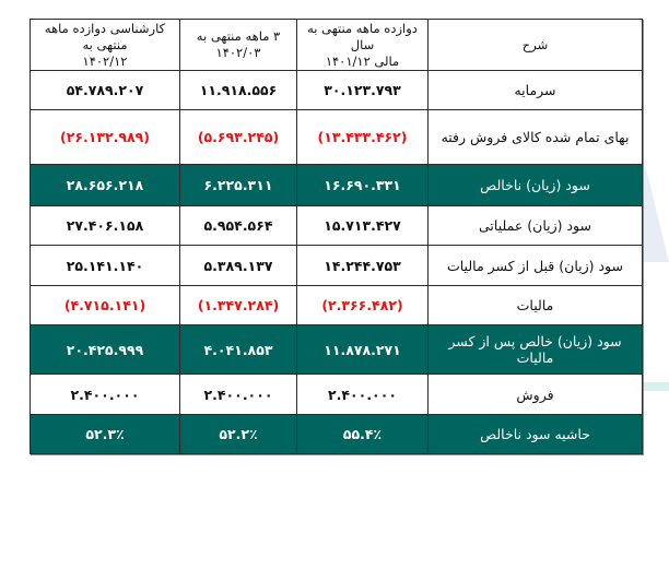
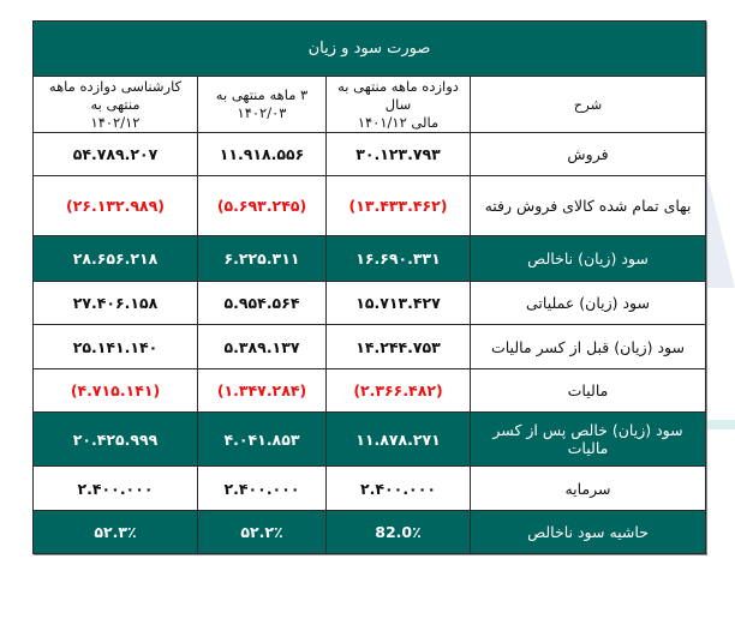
+ صورت سود و زیان
  شرح	دوازده ماهه منتهی به سال مالی ۱۴۰۱/۱۲	۳ ماهه منتهی به ۱۴۰۲/۰۳	کارشناسی دوازده ماهه منتهی به ۱۴۰۲/۱۲
- سرمایه	۳۰.۱۲۳.۷۹۳	۱۱.۹۱۸.۵۵۶	۵۴.۷۸۹.۲۰۷
+ فروش	۳۰.۱۲۳.۷۹۳	۱۱.۹۱۸.۵۵۶	۵۴.۷۸۹.۲۰۷
  بهای تمام شده کالای فروش رفته	(۱۳.۴۳۳.۴۶۲)	(۵.۶۹۳.۲۴۵)	(۲۶.۱۳۲.۹۸۹)
  سود (زیان) ناخالص	۱۶.۶۹۰.۳۳۱	۶.۲۲۵.۳۱۱	۲۸.۶۵۶.۲۱۸
  سود (زیان) عملیاتی	۱۵.۷۱۳.۴۲۷	۵.۹۵۴.۵۶۴	۲۷.۴۰۶.۱۵۸
  سود (زیان) قبل از کسر مالیات	۱۴.۲۴۴.۷۵۳	۵.۳۸۹.۱۳۷	۲۵.۱۴۱.۱۴۰
  مالیات	(۲.۳۶۶.۴۸۲)	(۱.۳۴۷.۲۸۴)	(۴.۷۱۵.۱۴۱)
  سود (زیان) خالص پس از کسر مالیات	۱۱.۸۷۸.۲۷۱	۴.۰۴۱.۸۵۳	۲۰.۴۲۵.۹۹۹
- فروش	۲.۴۰۰.۰۰۰	۲.۴۰۰.۰۰۰	۲.۴۰۰.۰۰۰
+ سرمایه	۲.۴۰۰.۰۰۰	۲.۴۰۰.۰۰۰	۲.۴۰۰.۰۰۰
- حاشیه سود ناخالص	۵۵.۴٪	۵۲.۲٪	۵۲.۳٪
+ حاشیه سود ناخالص	82.0٪	۵۲.۲٪	۵۲.۳٪
